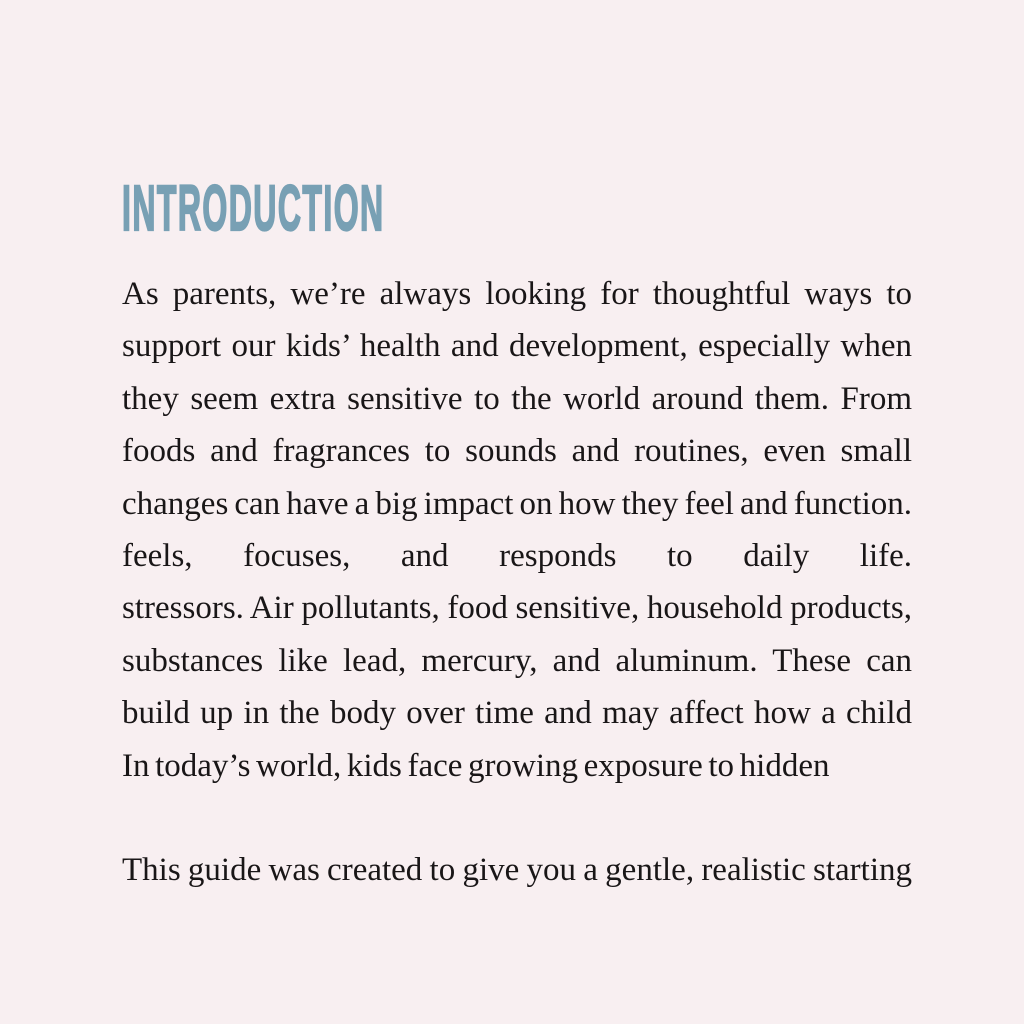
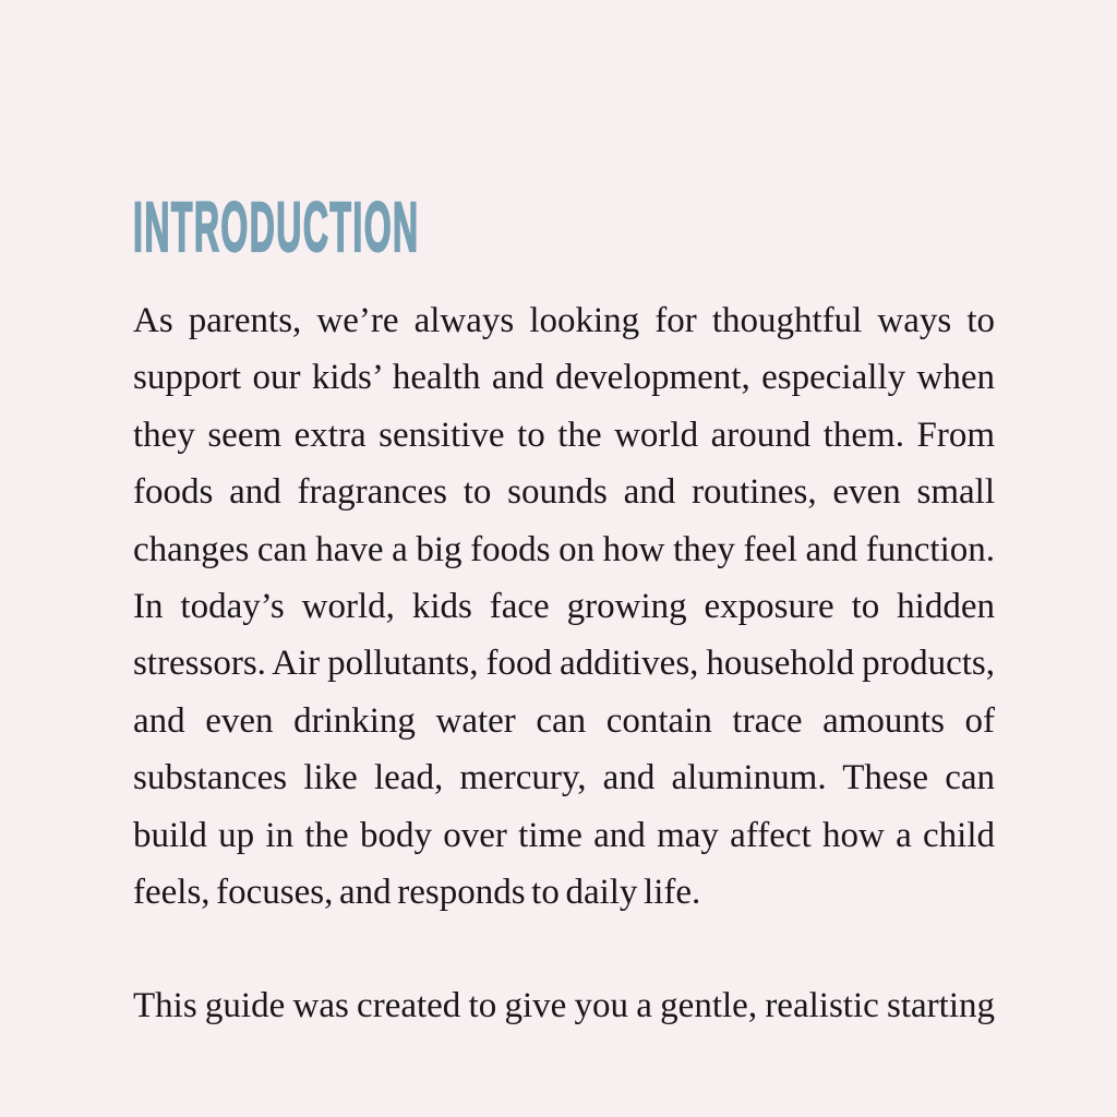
  INTRODUCTION
  As parents, we’re always looking for thoughtful ways to
  support our kids’ health and development, especially when
  they seem extra sensitive to the world around them. From
  foods and fragrances to sounds and routines, even small
- changes can have a big impact on how they feel and function.
+ changes can have a big foods on how they feel and function.
- feels, focuses, and responds to daily life.
+ In today’s world, kids face growing exposure to hidden
- stressors. Air pollutants, food sensitive, household products,
+ stressors. Air pollutants, food additives, household products,
+ and even drinking water can contain trace amounts of
  substances like lead, mercury, and aluminum. These can
  build up in the body over time and may affect how a child
- In today’s world, kids face growing exposure to hidden
+ feels, focuses, and responds to daily life.
  This guide was created to give you a gentle, realistic starting
